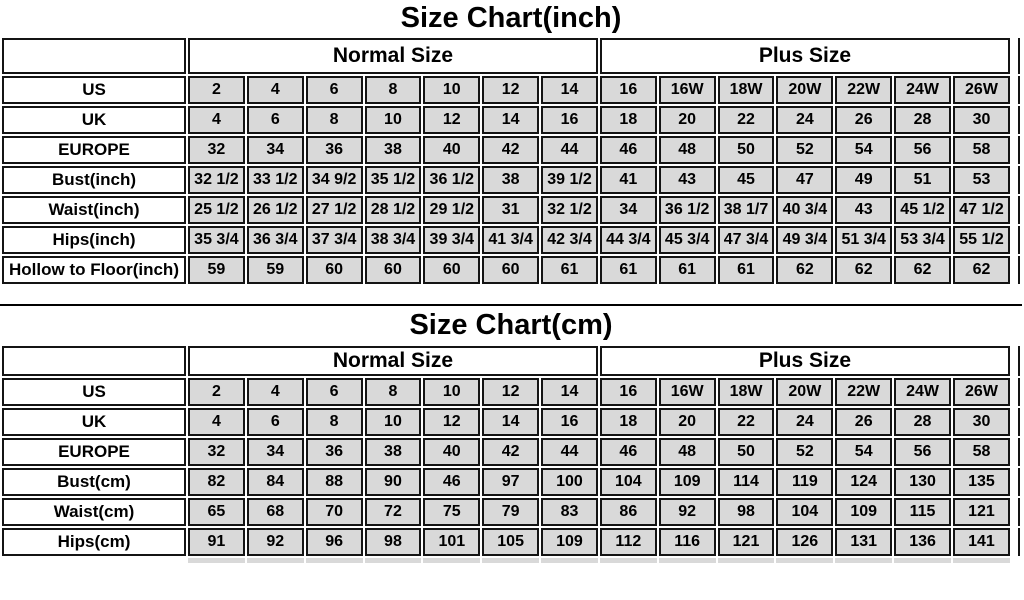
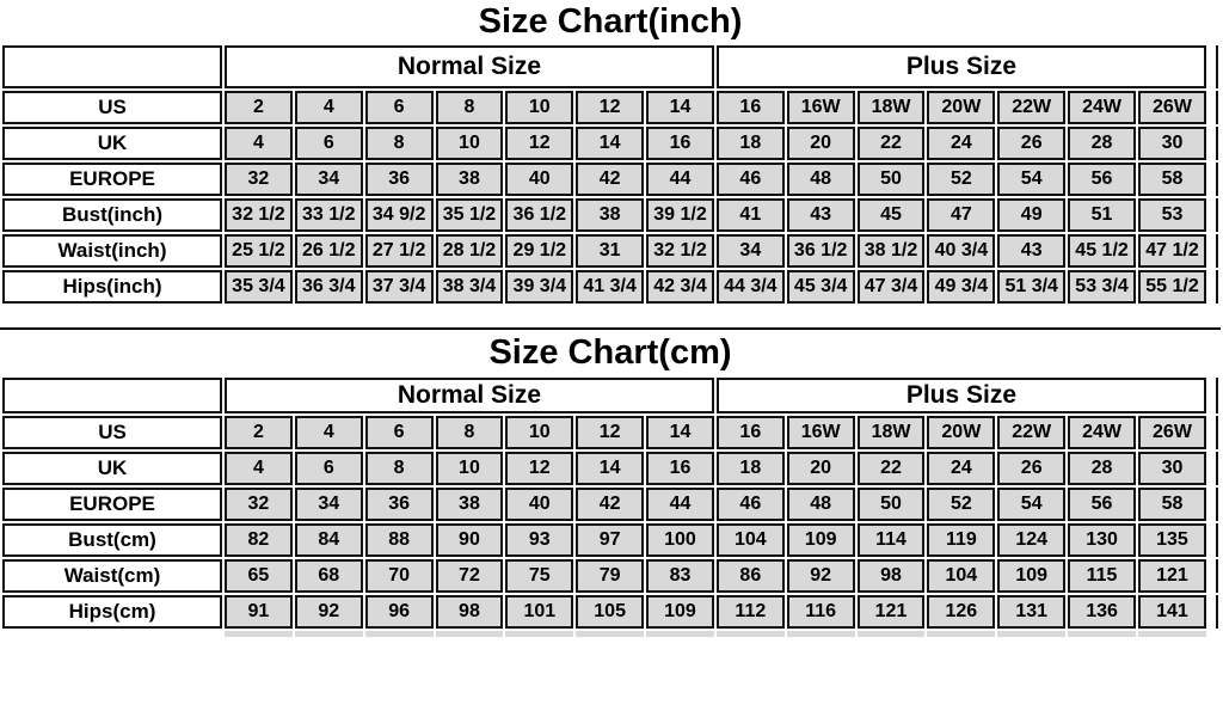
  Size Chart(inch)
  	Normal Size	Plus Size
  US	2	4	6	8	10	12	14	16	16W	18W	20W	22W	24W	26W
  UK	4	6	8	10	12	14	16	18	20	22	24	26	28	30
  EUROPE	32	34	36	38	40	42	44	46	48	50	52	54	56	58
  Bust(inch)	32 1/2	33 1/2	34 9/2	35 1/2	36 1/2	38	39 1/2	41	43	45	47	49	51	53
- Waist(inch)	25 1/2	26 1/2	27 1/2	28 1/2	29 1/2	31	32 1/2	34	36 1/2	38 1/7	40 3/4	43	45 1/2	47 1/2
+ Waist(inch)	25 1/2	26 1/2	27 1/2	28 1/2	29 1/2	31	32 1/2	34	36 1/2	38 1/2	40 3/4	43	45 1/2	47 1/2
  Hips(inch)	35 3/4	36 3/4	37 3/4	38 3/4	39 3/4	41 3/4	42 3/4	44 3/4	45 3/4	47 3/4	49 3/4	51 3/4	53 3/4	55 1/2
- Hollow to Floor(inch)	59	59	60	60	60	60	61	61	61	61	62	62	62	62
  Size Chart(cm)
  	Normal Size	Plus Size
  US	2	4	6	8	10	12	14	16	16W	18W	20W	22W	24W	26W
  UK	4	6	8	10	12	14	16	18	20	22	24	26	28	30
  EUROPE	32	34	36	38	40	42	44	46	48	50	52	54	56	58
- Bust(cm)	82	84	88	90	46	97	100	104	109	114	119	124	130	135
+ Bust(cm)	82	84	88	90	93	97	100	104	109	114	119	124	130	135
  Waist(cm)	65	68	70	72	75	79	83	86	92	98	104	109	115	121
  Hips(cm)	91	92	96	98	101	105	109	112	116	121	126	131	136	141
